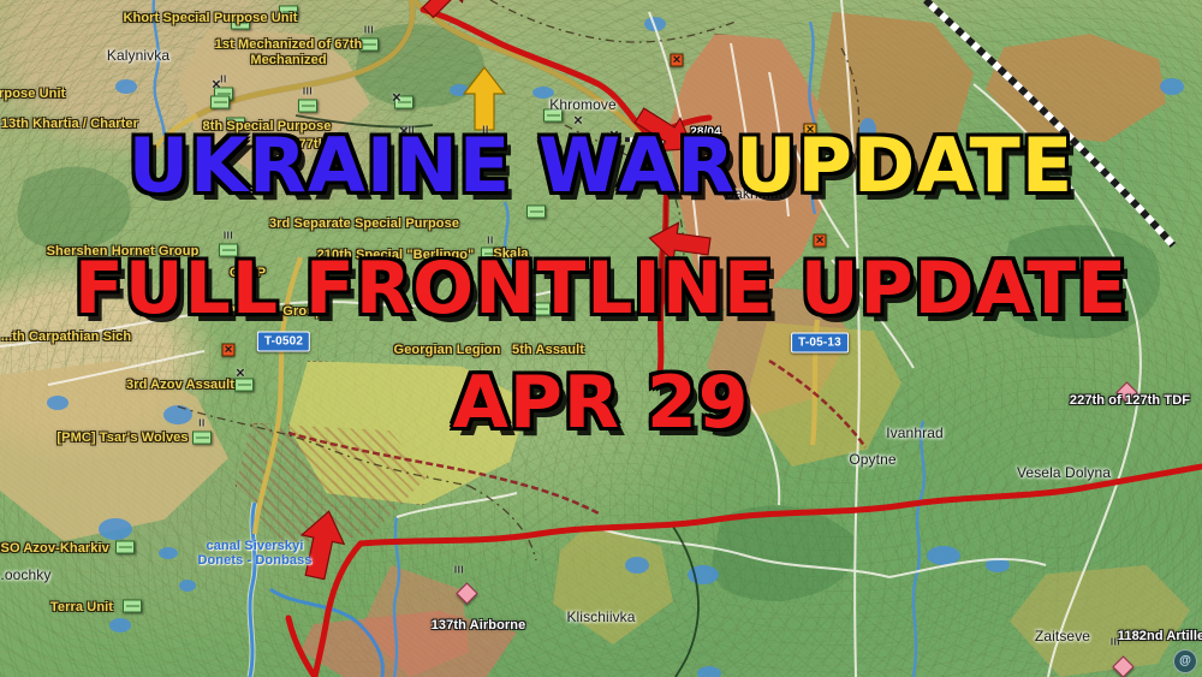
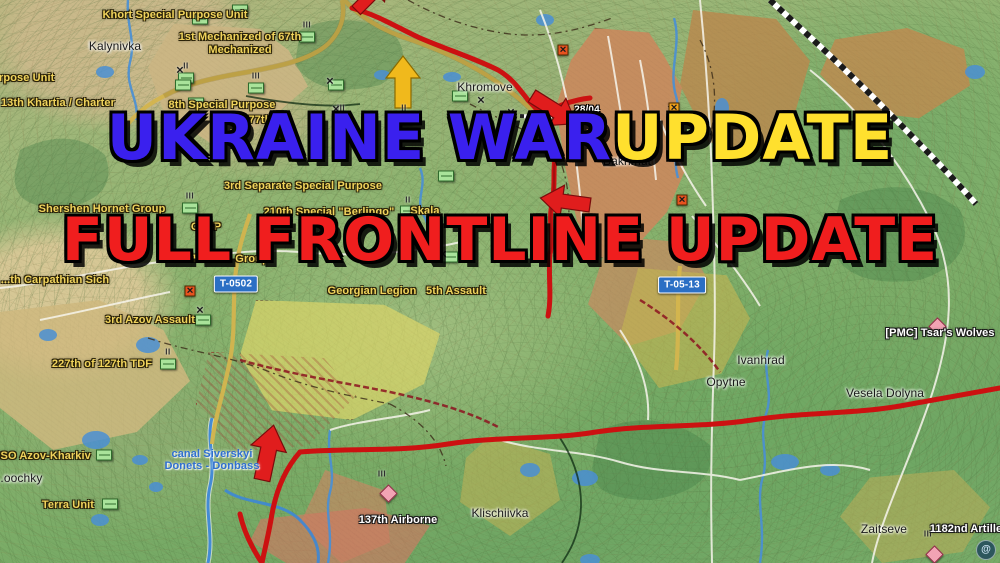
  II
  III
  III
  III
  II
  III
  II
  II
  III
  III
  ✕
  ✕
  ✕
  ✕
  ✕
  ✕
  ✕
  ✕
  ✕
  ✕
  ✕
  28/04
  T-0502
  T-05-13
  Kalynivka
  Khromove
  Bakhmut
  Ivanhrad
  Opytne
  Vesela Dolyna
  Klischiivka
  Zaitseve
  .oochky
  canal Siverskyi
  Donets - Donbass
  Khort Special Purpose Unit
  1st Mechanized of 67th Mechanized
  rpose Unit
  13th Khartia / Charter
  8th Special Purpose
  77th
  3rd Separate Special Purpose
  Shershen Hornet Group
  210th Special "Berlingo"
  Skala
  OZSP
  Tactical Group
  ...th Carpathian Sich
  Georgian Legion
  5th Assault
  3rd Azov Assault
- [PMC] Tsar's Wolves
+ 227th of 127th TDF
  SO Azov-Kharkiv
  Terra Unit
- 227th of 127th TDF
+ [PMC] Tsar's Wolves
  137th Airborne
  1182nd Artille
  UKRAINE WAR UPDATE
  FULL FRONTLINE UPDATE
- APR 29
  @
